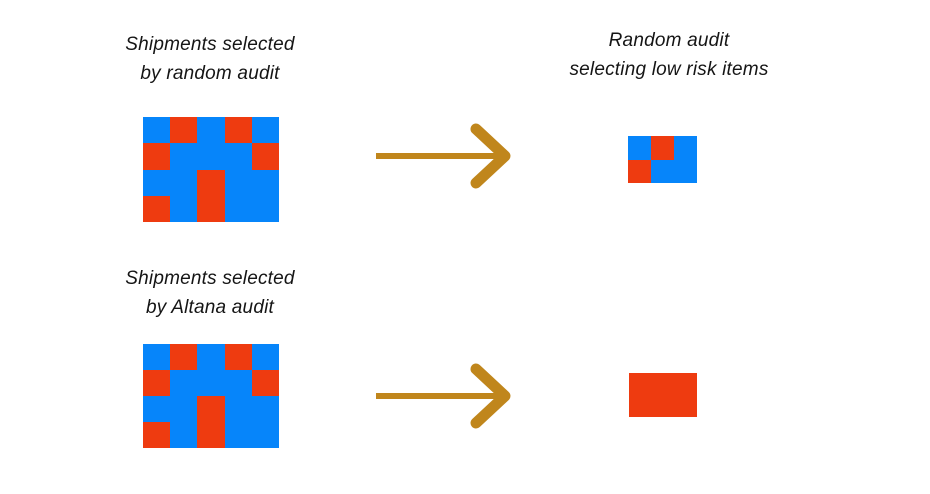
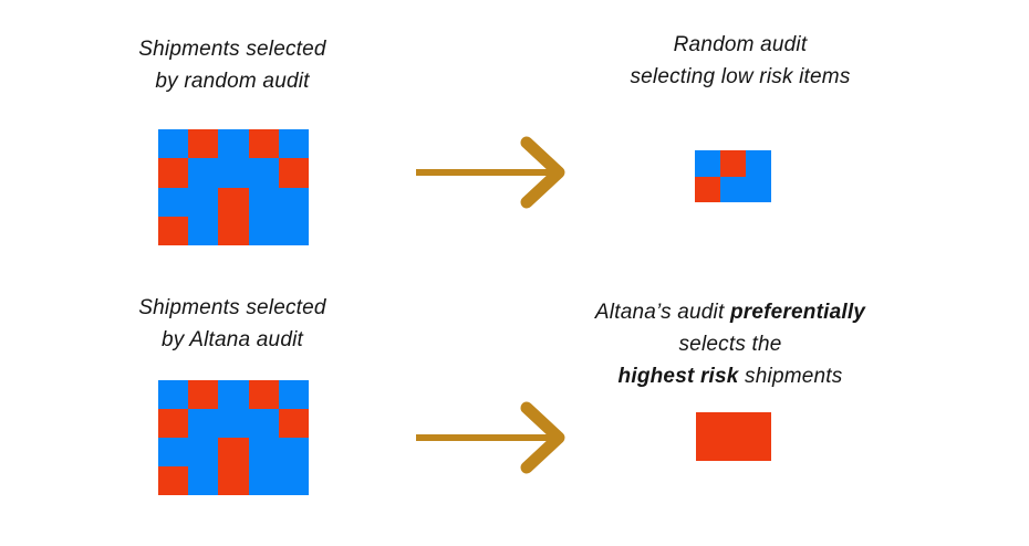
  Shipments selected
  by random audit
  Random audit
  selecting low risk items
  Shipments selected
  by Altana audit
+ Altana’s audit preferentially
+ selects the
+ highest risk shipments
